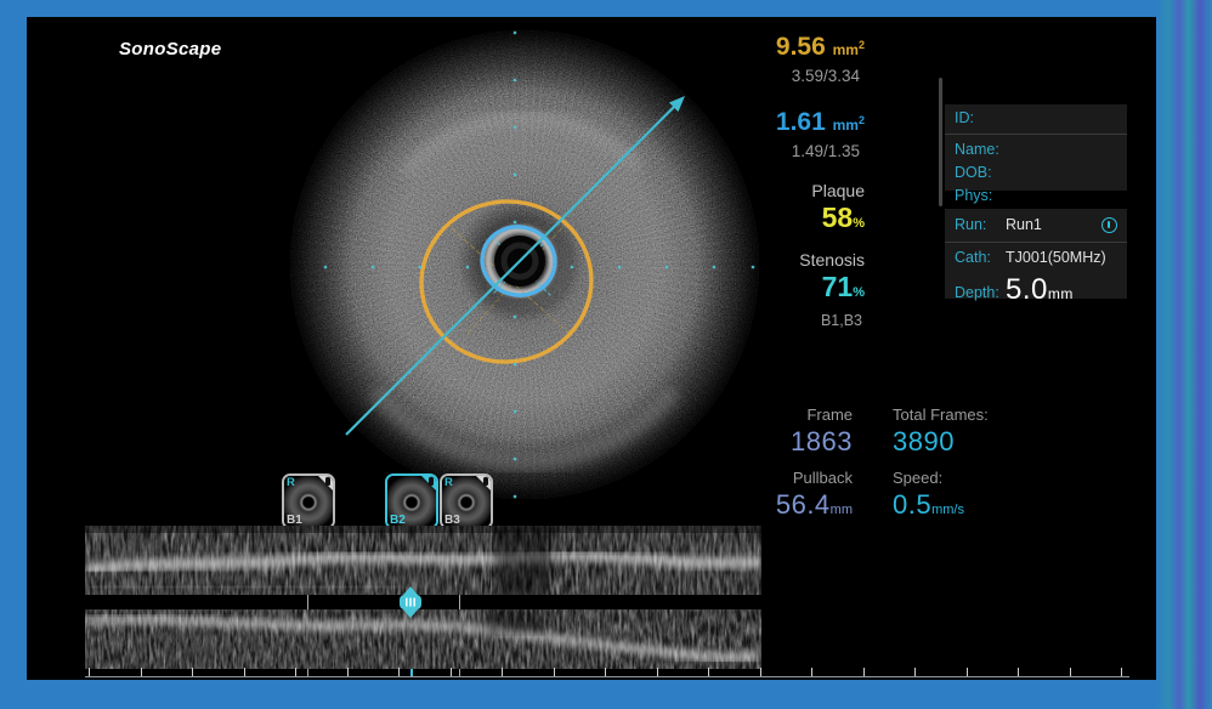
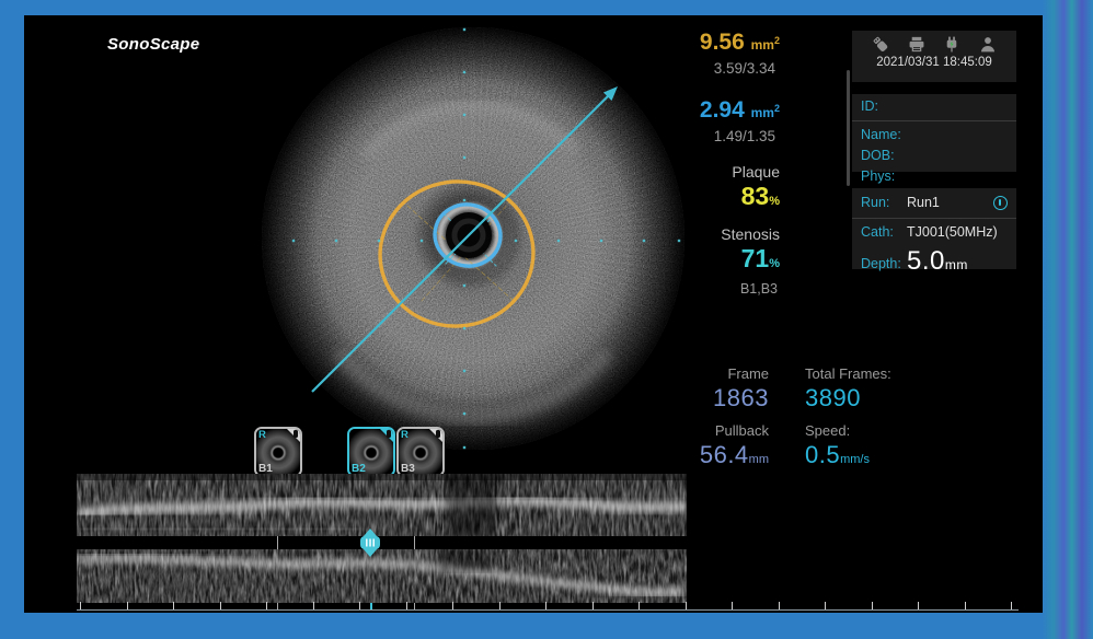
  SonoScape
  9.56 mm2
  3.59/3.34
- 1.61 mm2
+ 2.94 mm2
  1.49/1.35
  Plaque
- 58%
+ 83%
  Stenosis
  71%
  B1,B3
  Frame
  1863
  Pullback
  56.4mm
  Total Frames:
  3890
  Speed:
  0.5mm/s
+ 2021/03/31 18:45:09
  ID:
  Name:
  DOB:
  Phys:
  Run:
  Run1
  Cath:
  TJ001(50MHz)
  Depth:
  5.0mm
  R
  B1
  B2
  R
  B3
